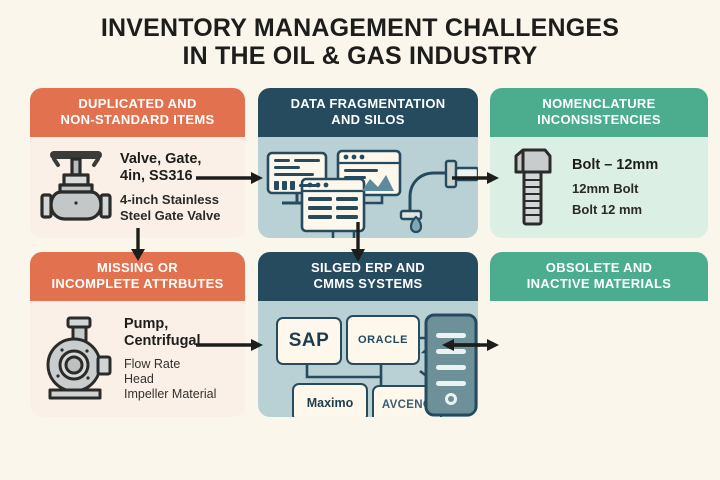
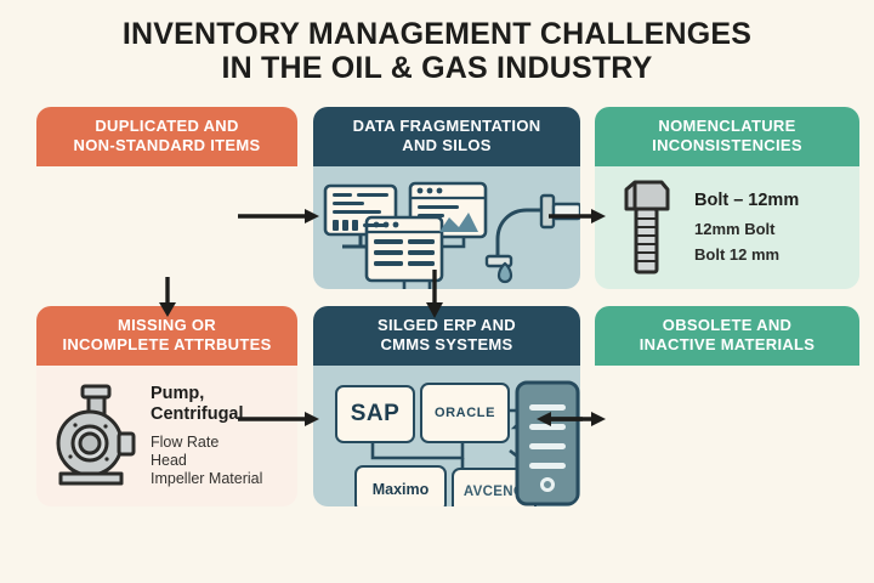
  INVENTORY MANAGEMENT CHALLENGES
  IN THE OIL & GAS INDUSTRY
  DUPLICATED AND
  NON-STANDARD ITEMS
- Valve, Gate,
- 4in, SS316
- 4-inch Stainless
- Steel Gate Valve
  DATA FRAGMENTATION
  AND SILOS
  NOMENCLATURE
  INCONSISTENCIES
  Bolt – 12mm
  12mm Bolt
  Bolt 12 mm
  MISSING OR
  INCOMPLETE ATTRBUTES
  Pump,
  Centrifugal
  Flow Rate
  Head
  Impeller Material
  SILGED ERP AND
  CMMS SYSTEMS
  SAP
  ORACLE
  Maximo
  AVCEN
  OBSOLETE AND
  INACTIVE MATERIALS
